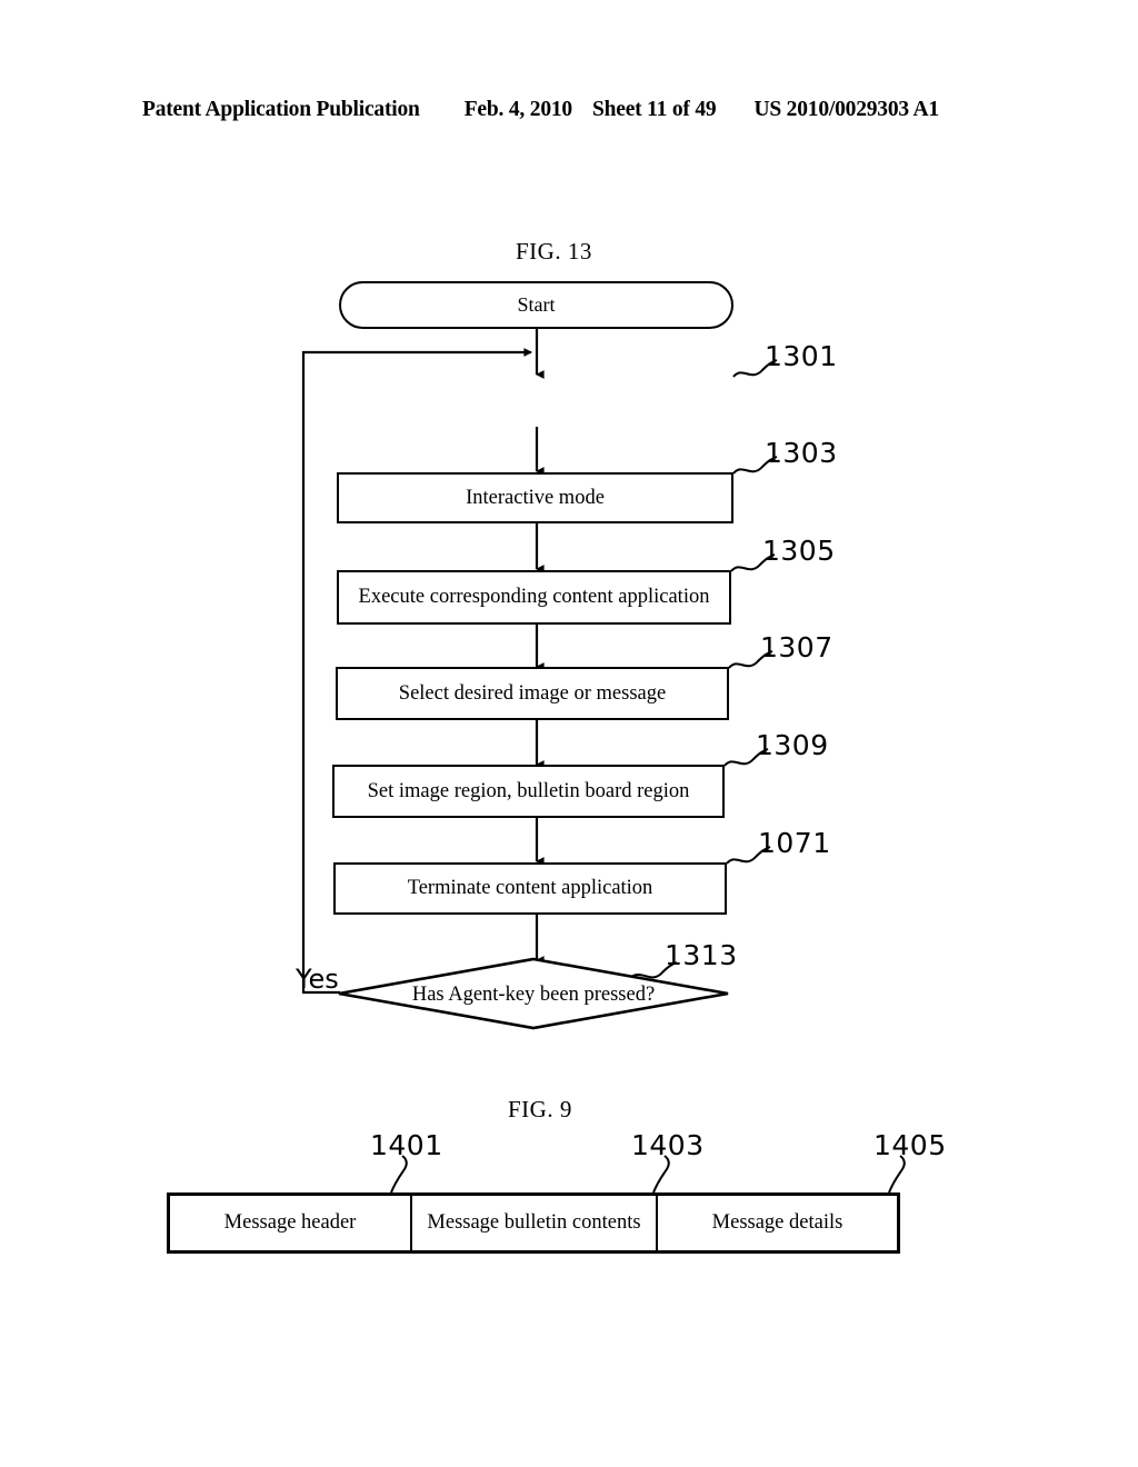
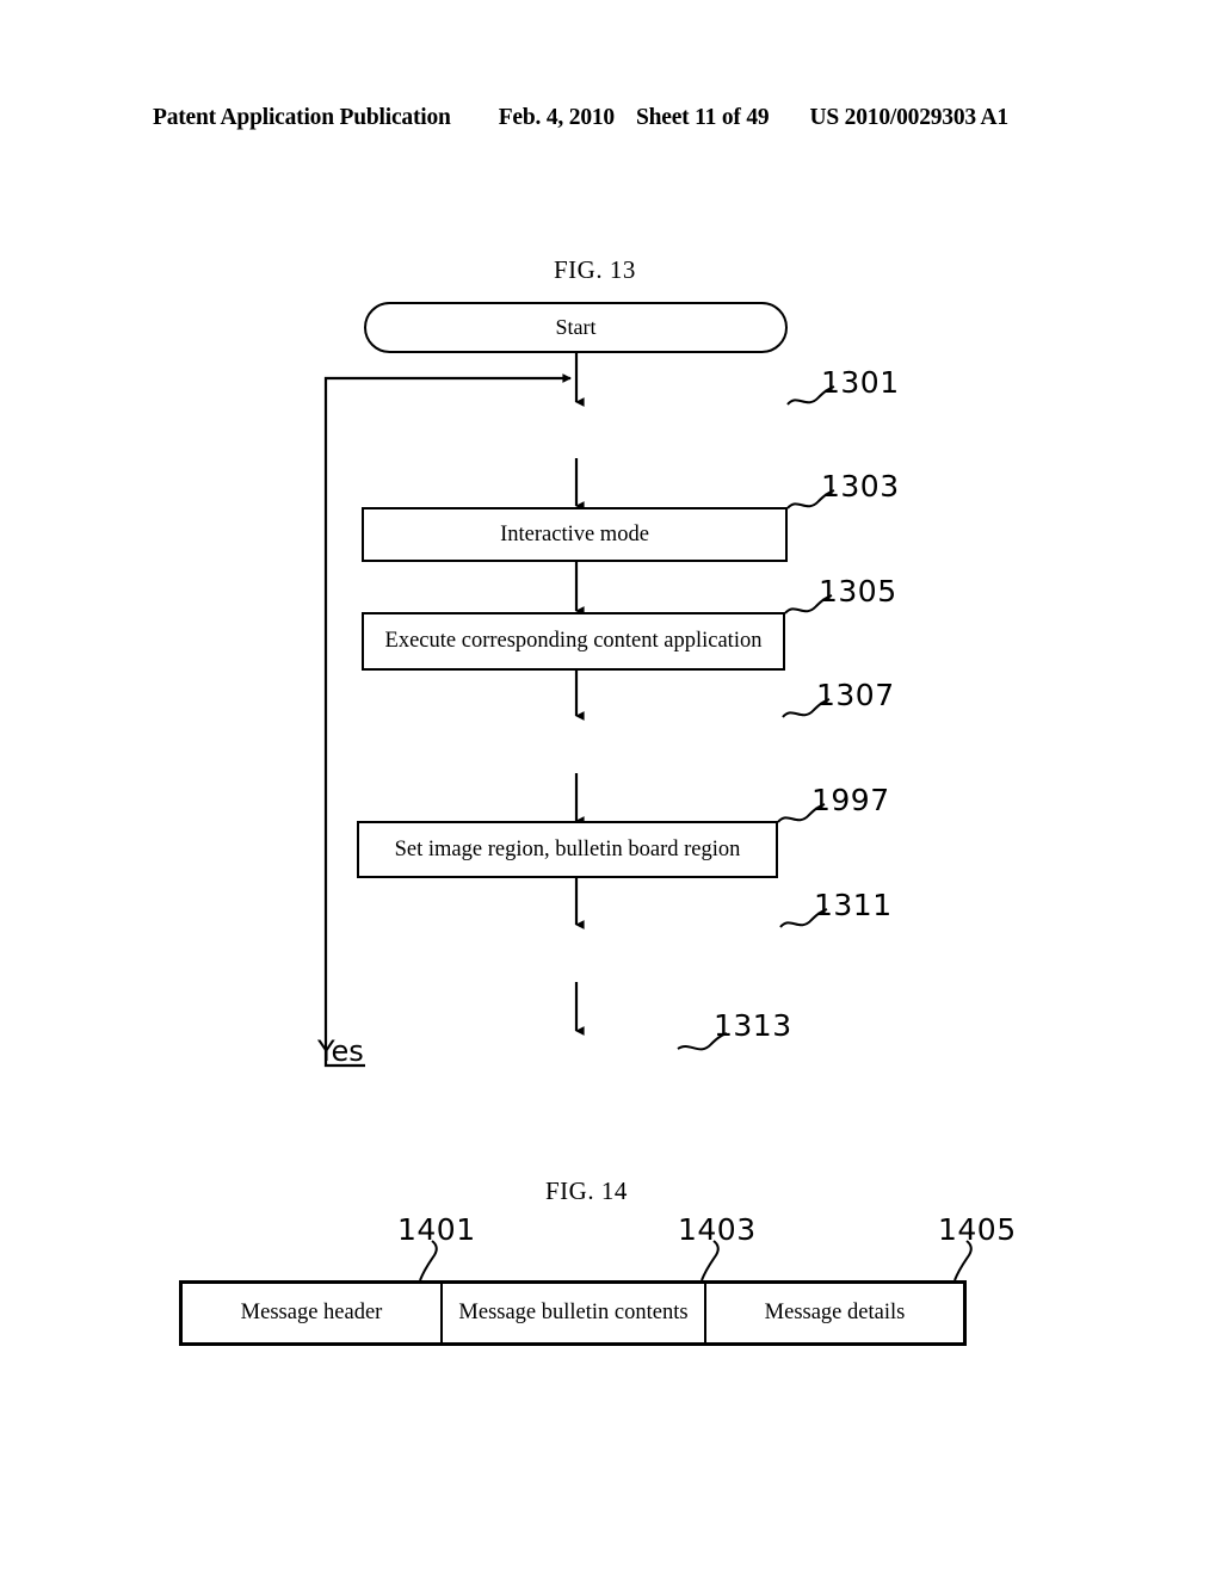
  Patent Application Publication
  Feb. 4, 2010
  Sheet 11 of 49
  US 2010/0029303 A1
  FIG. 13
  Start
  1301
  Interactive mode
  1303
  Execute corresponding content application
  1305
- Select desired image or message
  1307
  Set image region, bulletin board region
- 1309
+ 1997
- Terminate content application
- 1071
+ 1311
- Has Agent-key been pressed?
  1313
  Yes
- FIG. 9
+ FIG. 14
  1401
  1403
  1405
  Message header
  Message bulletin contents
  Message details
